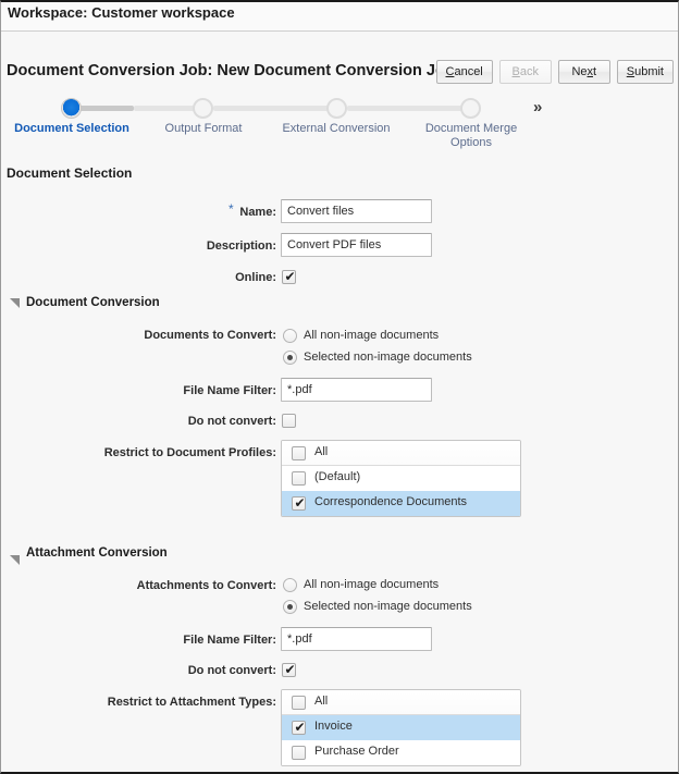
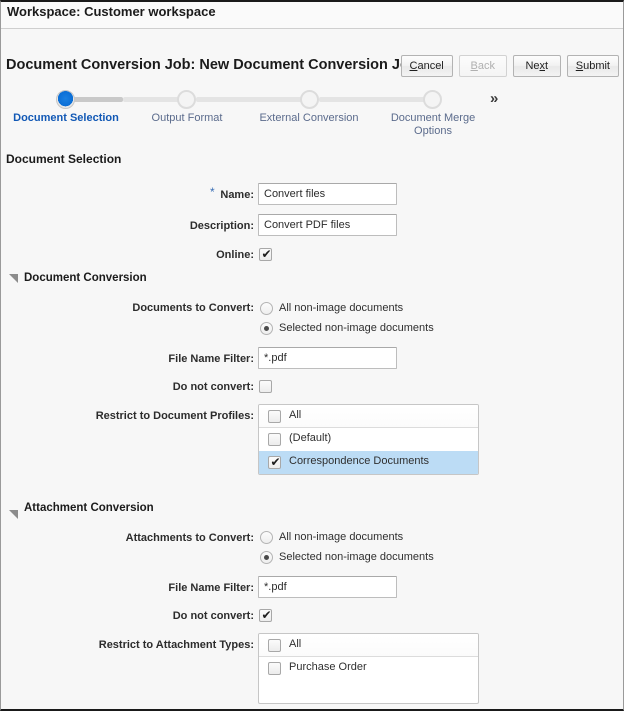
  Workspace: Customer workspace
  Document Conversion Job: New Document Conversion J
  Cancel
  Back
  Next
  Submit
  Document Selection
  Output Format
  External Conversion
  Document Merge Options
  »
  Document Selection
  *
  Name:
  Convert files
  Description:
  Convert PDF files
  Online:
  Document Conversion
  Documents to Convert:
  All non-image documents
  Selected non-image documents
  File Name Filter:
  *.pdf
  Do not convert:
  Restrict to Document Profiles:
  All
  (Default)
  Correspondence Documents
  Attachment Conversion
  Attachments to Convert:
  All non-image documents
  Selected non-image documents
  File Name Filter:
  *.pdf
  Do not convert:
  Restrict to Attachment Types:
  All
- Invoice
  Purchase Order
